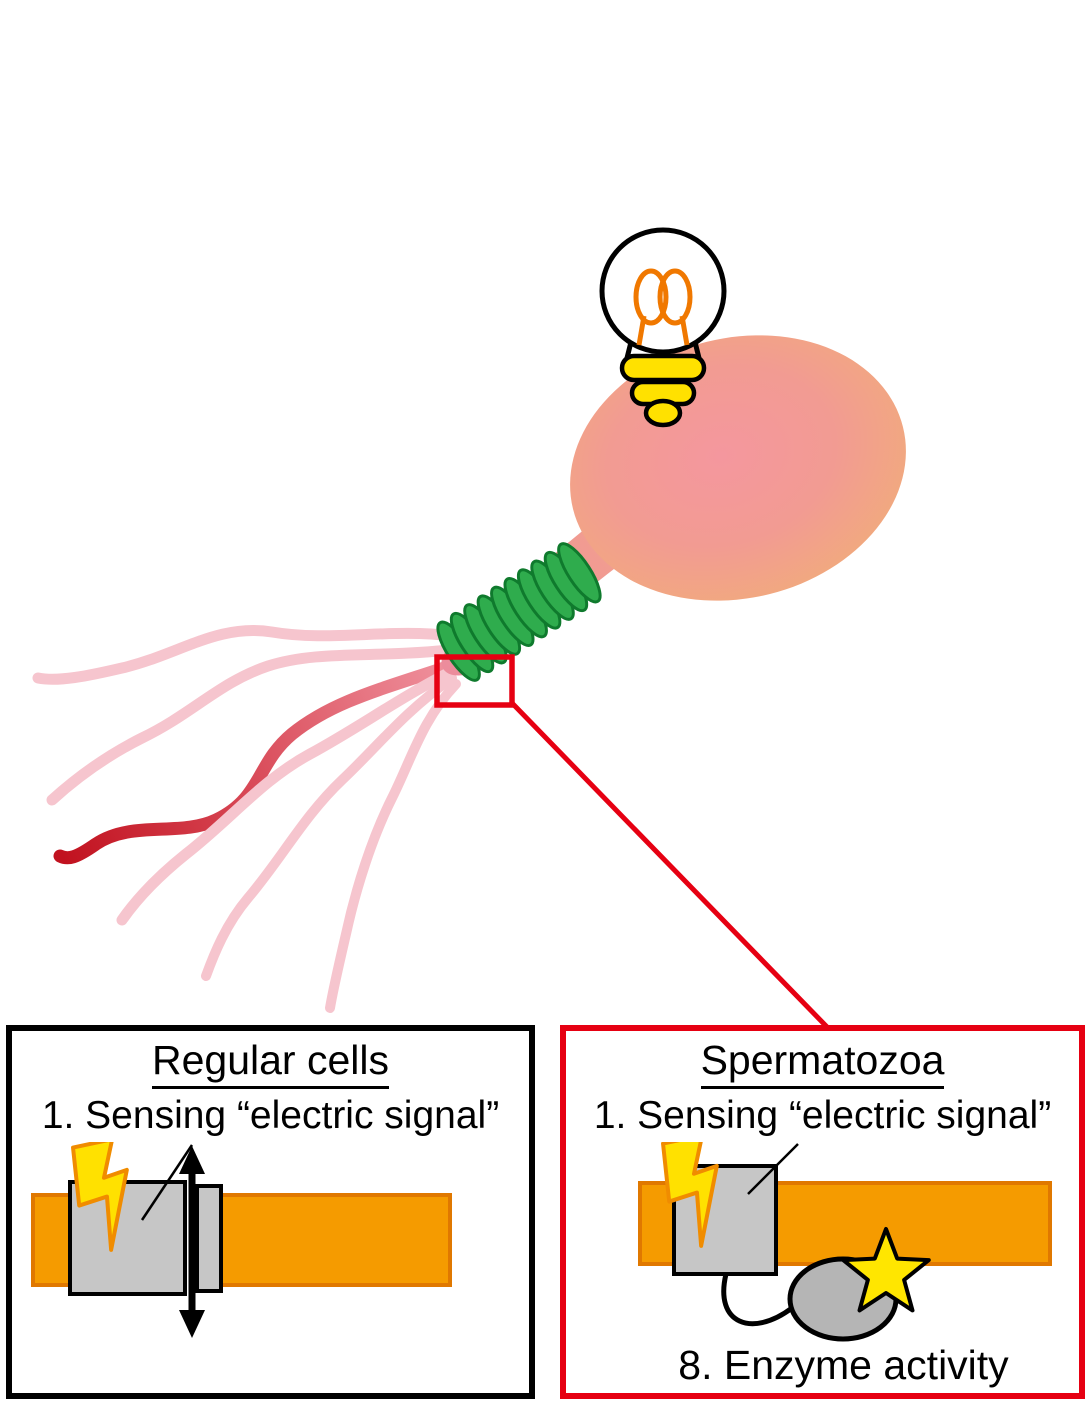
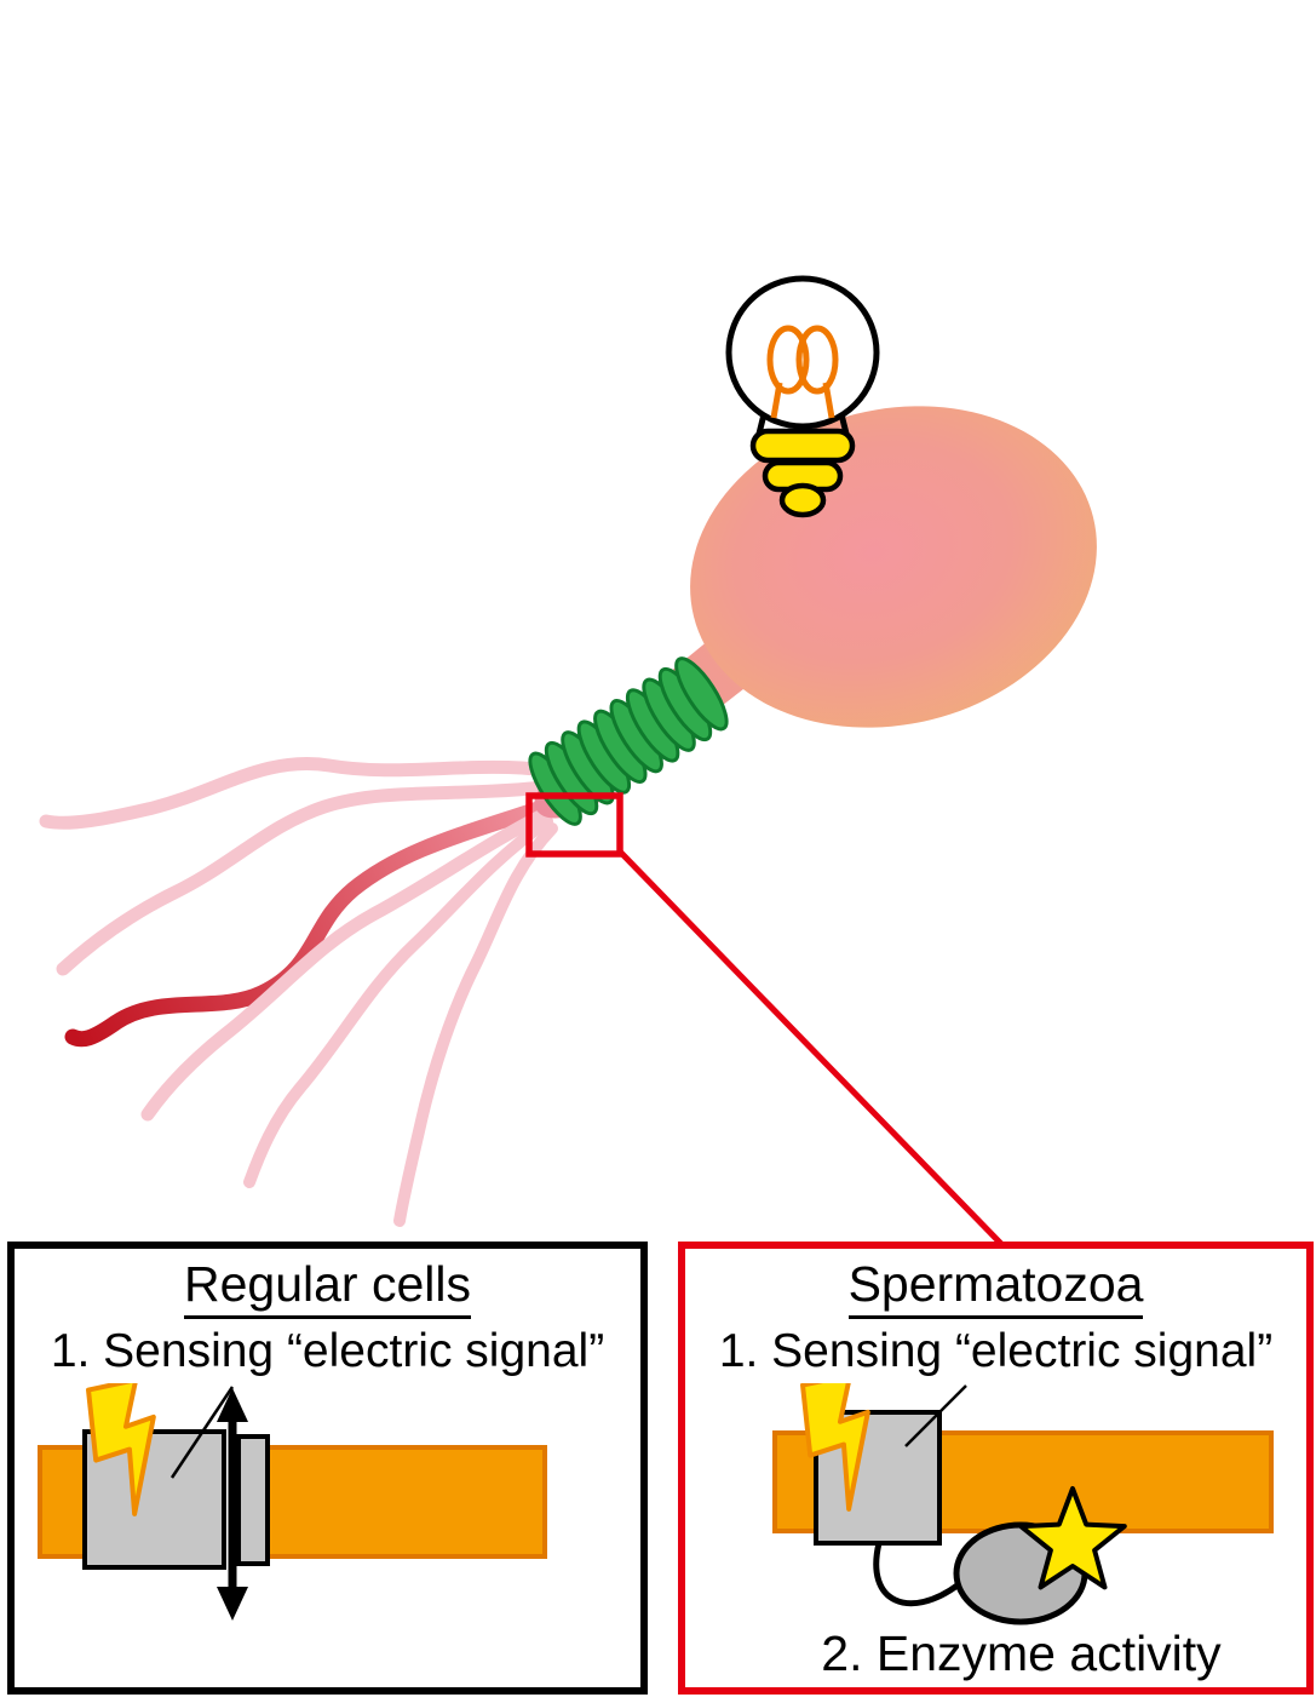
  Regular cells
  1. Sensing “electric signal”
  Spermatozoa
  1. Sensing “electric signal”
- 8. Enzyme activity
+ 2. Enzyme activity
